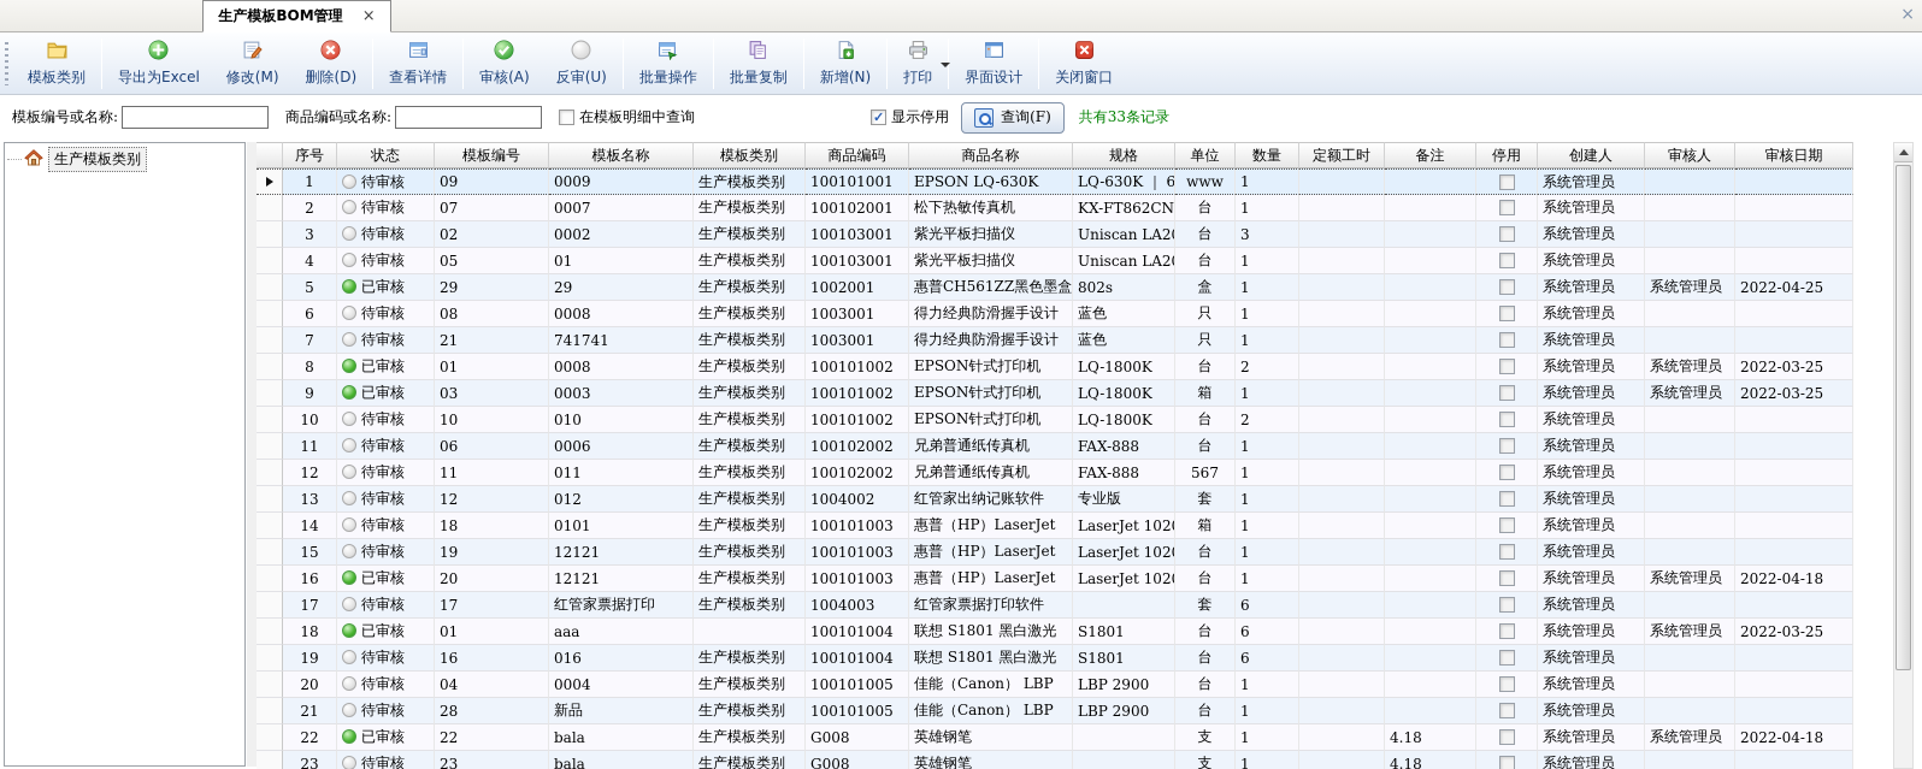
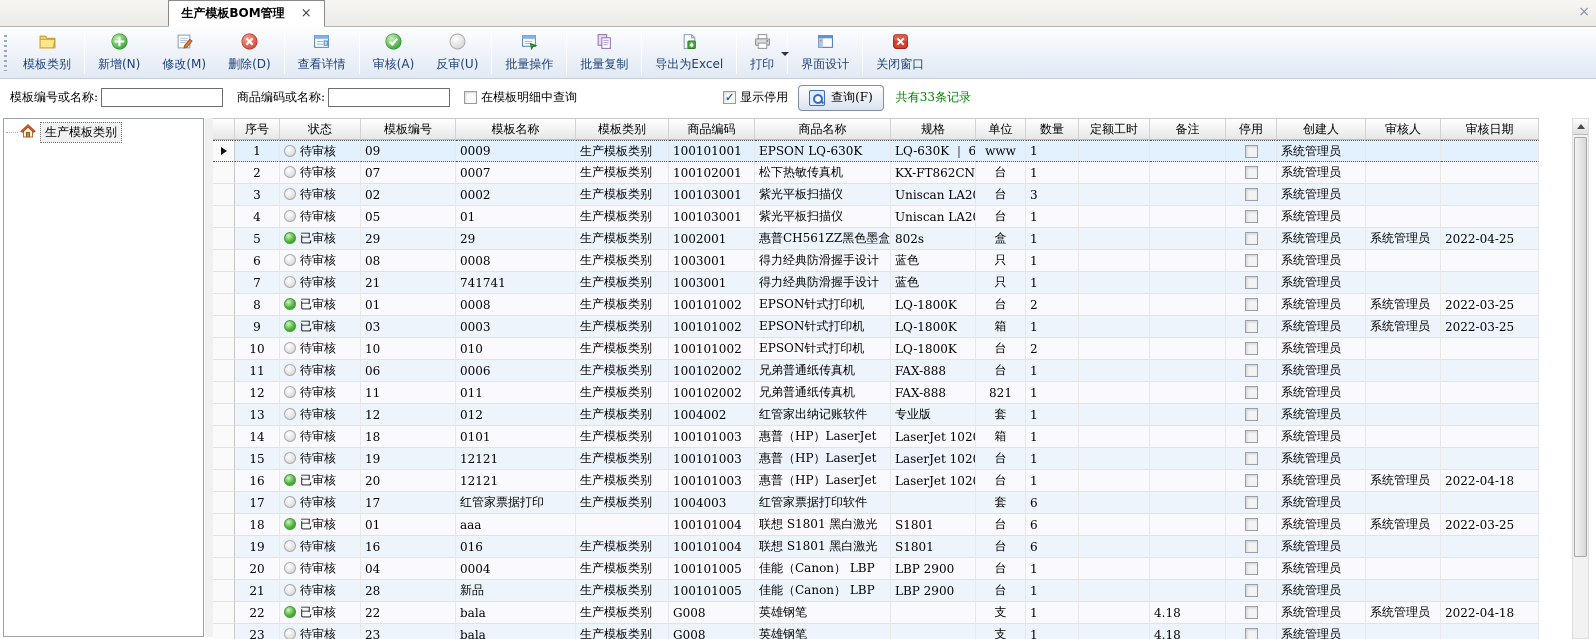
  生产模板BOM管理
  ×
  ×
  模板类别
- 导出为Excel
+ 新增(N)
  修改(M)
  删除(D)
  查看详情
  审核(A)
  反审(U)
  批量操作
  批量复制
- 新增(N)
+ 导出为Excel
  打印
  界面设计
  关闭窗口
  模板编号或名称:
  商品编码或名称:
  在模板明细中查询
  ✓
  显示停用
  查询(F)
  共有33条记录
  生产模板类别
  	序号	状态	模板编号	模板名称	模板类别	商品编码	商品名称	规格	单位	数量	定额工时	备注	停用	创建人	审核人	审核日期
  	1	待审核	09	0009	生产模板类别	100101001	EPSON LQ-630K	LQ-630K ｜ 6	www	1				系统管理员
  	2	待审核	07	0007	生产模板类别	100102001	松下热敏传真机	KX-FT862CN	台	1				系统管理员
  	3	待审核	02	0002	生产模板类别	100103001	紫光平板扫描仪	Uniscan LA2	台	3				系统管理员
  	4	待审核	05	01	生产模板类别	100103001	紫光平板扫描仪	Uniscan LA2	台	1				系统管理员
  	5	已审核	29	29	生产模板类别	1002001	惠普CH561ZZ黑色墨盒	802s	盒	1				系统管理员	系统管理员	2022-04-25
  	6	待审核	08	0008	生产模板类别	1003001	得力经典防滑握手设计	蓝色	只	1				系统管理员
  	7	待审核	21	741741	生产模板类别	1003001	得力经典防滑握手设计	蓝色	只	1				系统管理员
  	8	已审核	01	0008	生产模板类别	100101002	EPSON针式打印机	LQ-1800K	台	2				系统管理员	系统管理员	2022-03-25
  	9	已审核	03	0003	生产模板类别	100101002	EPSON针式打印机	LQ-1800K	箱	1				系统管理员	系统管理员	2022-03-25
  	10	待审核	10	010	生产模板类别	100101002	EPSON针式打印机	LQ-1800K	台	2				系统管理员
  	11	待审核	06	0006	生产模板类别	100102002	兄弟普通纸传真机	FAX-888	台	1				系统管理员
- 	12	待审核	11	011	生产模板类别	100102002	兄弟普通纸传真机	FAX-888	567	1				系统管理员
+ 	12	待审核	11	011	生产模板类别	100102002	兄弟普通纸传真机	FAX-888	821	1				系统管理员
  	13	待审核	12	012	生产模板类别	1004002	红管家出纳记账软件	专业版	套	1				系统管理员
  	14	待审核	18	0101	生产模板类别	100101003	惠普（HP）LaserJet	LaserJet 102	箱	1				系统管理员
  	15	待审核	19	12121	生产模板类别	100101003	惠普（HP）LaserJet	LaserJet 102	台	1				系统管理员
  	16	已审核	20	12121	生产模板类别	100101003	惠普（HP）LaserJet	LaserJet 102	台	1				系统管理员	系统管理员	2022-04-18
  	17	待审核	17	红管家票据打印	生产模板类别	1004003	红管家票据打印软件		套	6				系统管理员
  	18	已审核	01	aaa		100101004	联想 S1801 黑白激光	S1801	台	6				系统管理员	系统管理员	2022-03-25
  	19	待审核	16	016	生产模板类别	100101004	联想 S1801 黑白激光	S1801	台	6				系统管理员
  	20	待审核	04	0004	生产模板类别	100101005	佳能（Canon） LBP	LBP 2900	台	1				系统管理员
  	21	待审核	28	新品	生产模板类别	100101005	佳能（Canon） LBP	LBP 2900	台	1				系统管理员
  	22	已审核	22	bala	生产模板类别	G008	英雄钢笔		支	1		4.18		系统管理员	系统管理员	2022-04-18
  	23	待审核	23	bala	生产模板类别	G008	英雄钢笔		支	1		4.18		系统管理员
